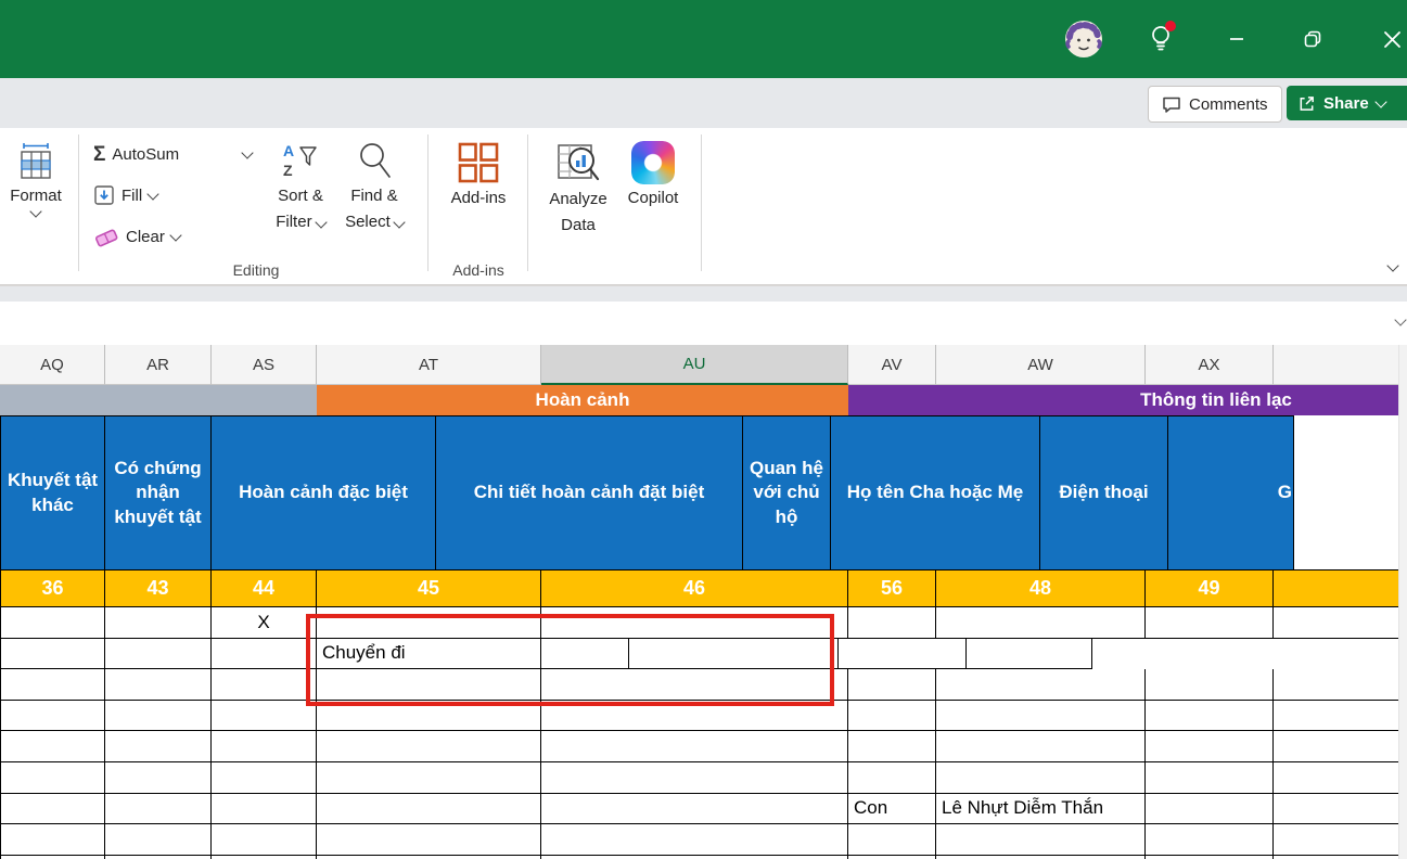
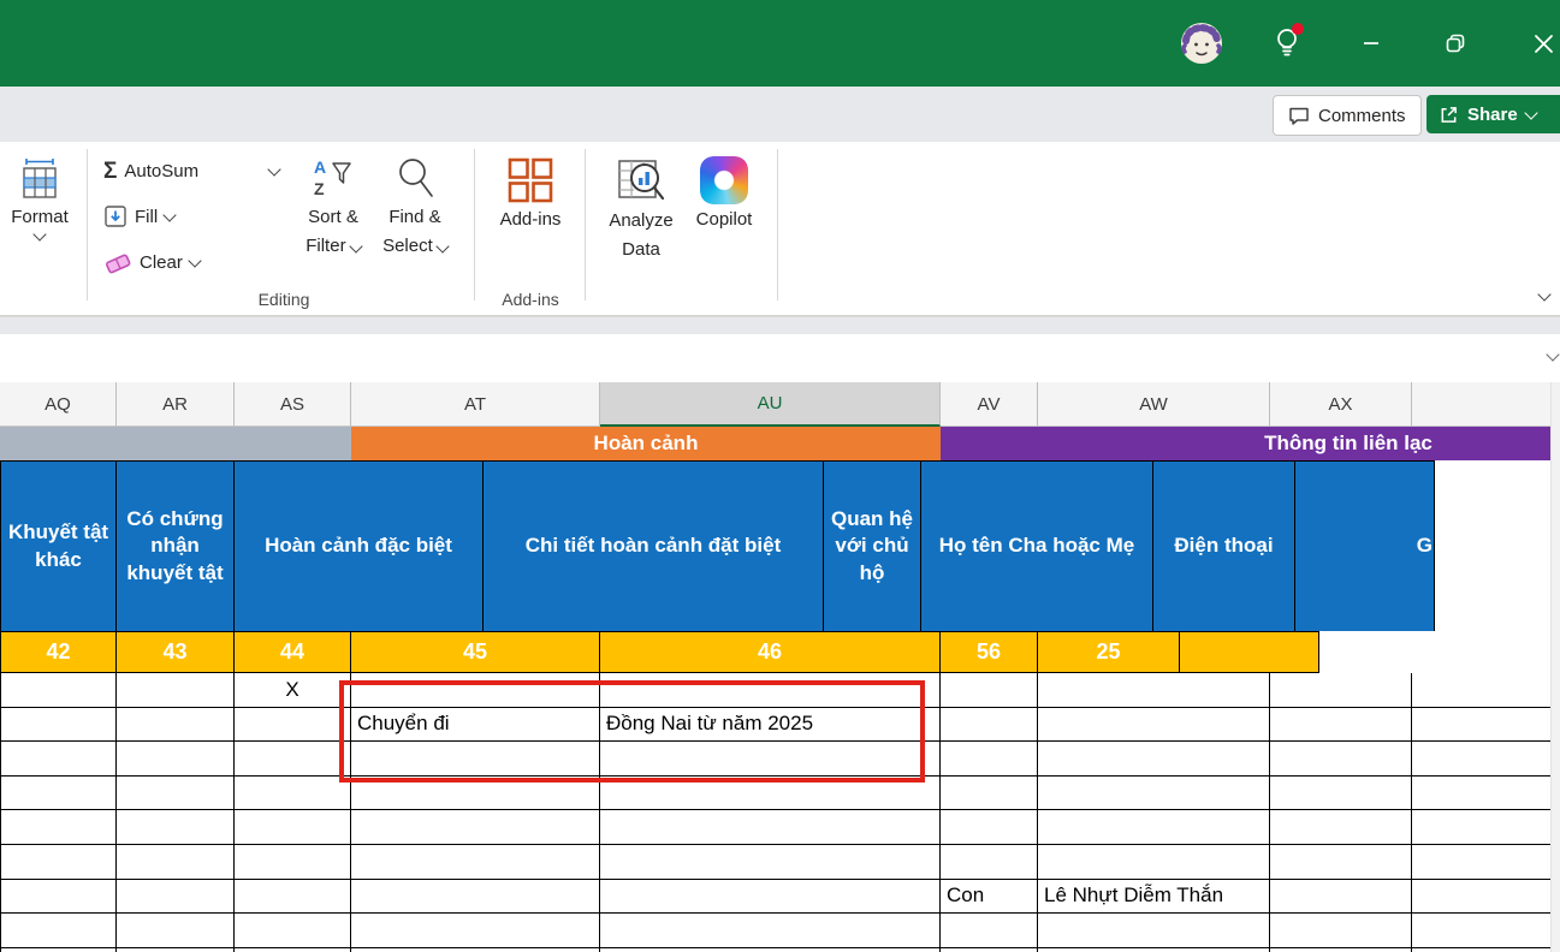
  Comments
  Share
  Format
  Σ
  AutoSum
  Fill
  Clear
  A
  Z
  Sort &
  Filter
  Find &
  Select
  Editing
  Add-ins
  Add-ins
  Analyze
  Data
  Copilot
  AQ
  AR
  AS
  AT
  AU
  AV
  AW
  AX
  Hoàn cảnh
  Thông tin liên lạc
  Khuyết tật khác
  Có chứng nhận khuyết tật
  Hoàn cảnh đặc biệt
  Chi tiết hoàn cảnh đặt biệt
  Quan hệ với chủ hộ
  Họ tên Cha hoặc Mẹ
  Điện thoại
  G
- 36
+ 42
  43
  44
  45
  46
  56
- 48
- 49
+ 25
  X
  Chuyển đi
+ Đồng Nai từ năm 2025
  Con
  Lê Nhựt Diễm Thắn
